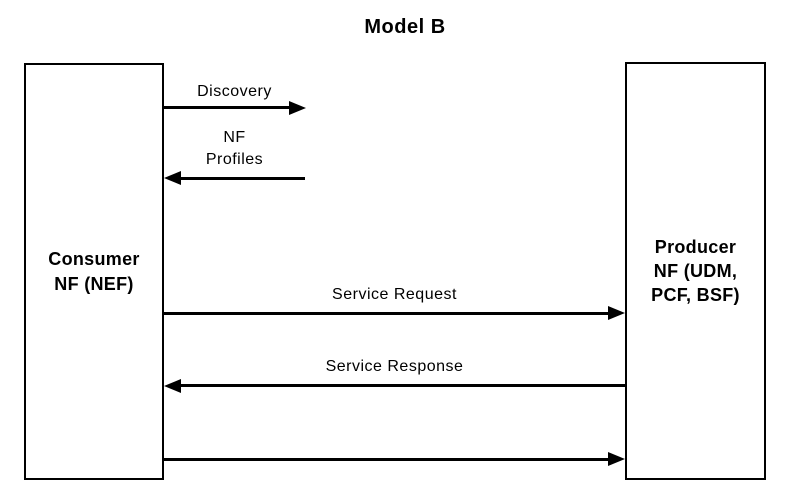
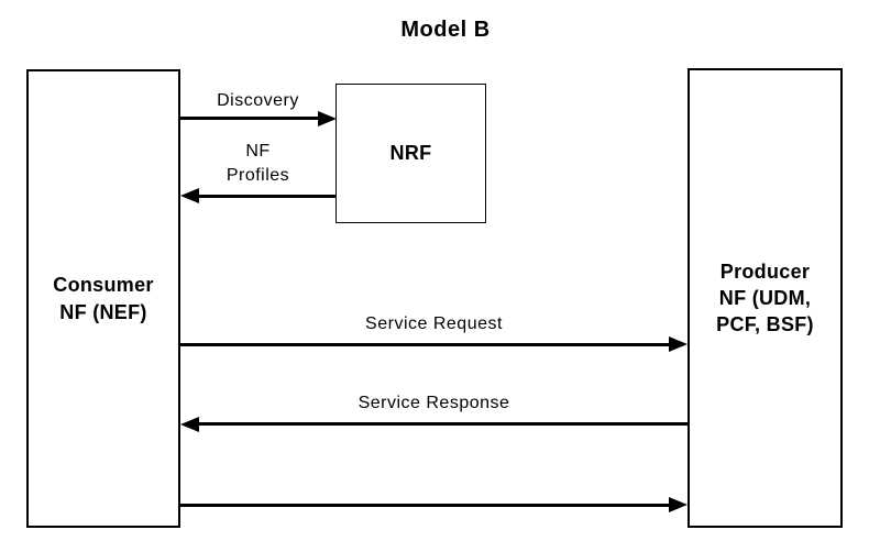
  Model B
  Consumer
  NF (NEF)
+ NRF
  Producer
  NF (UDM,
  PCF, BSF)
  Discovery
  NF
  Profiles
  Service Request
  Service Response
